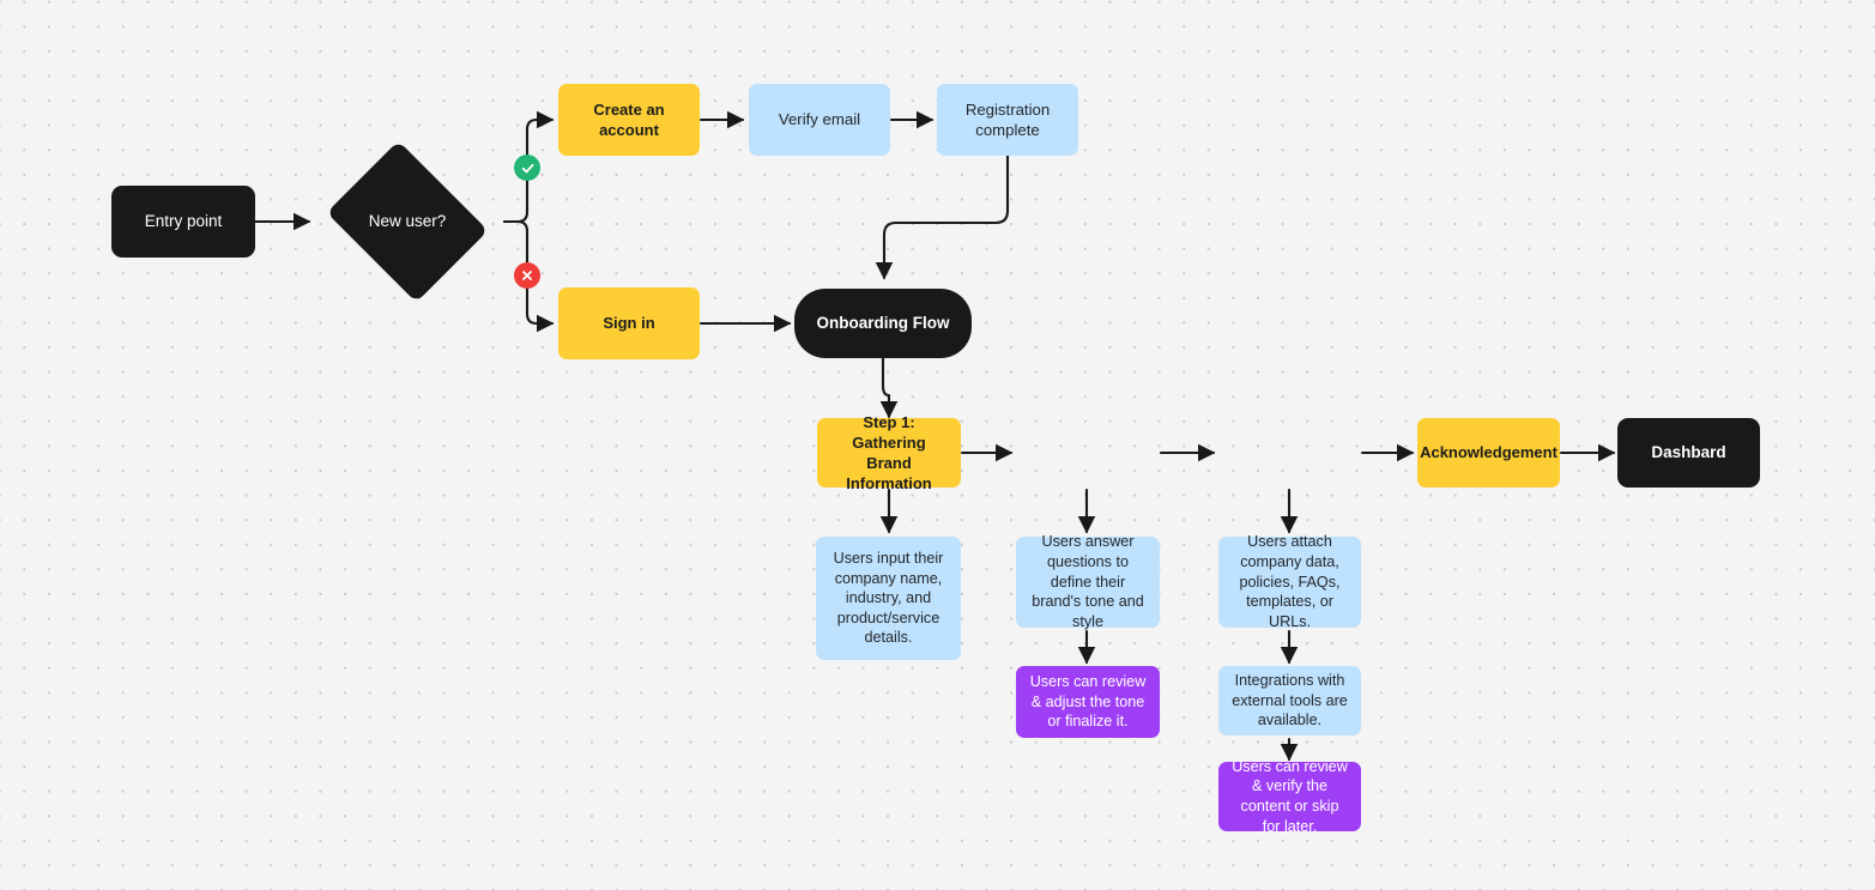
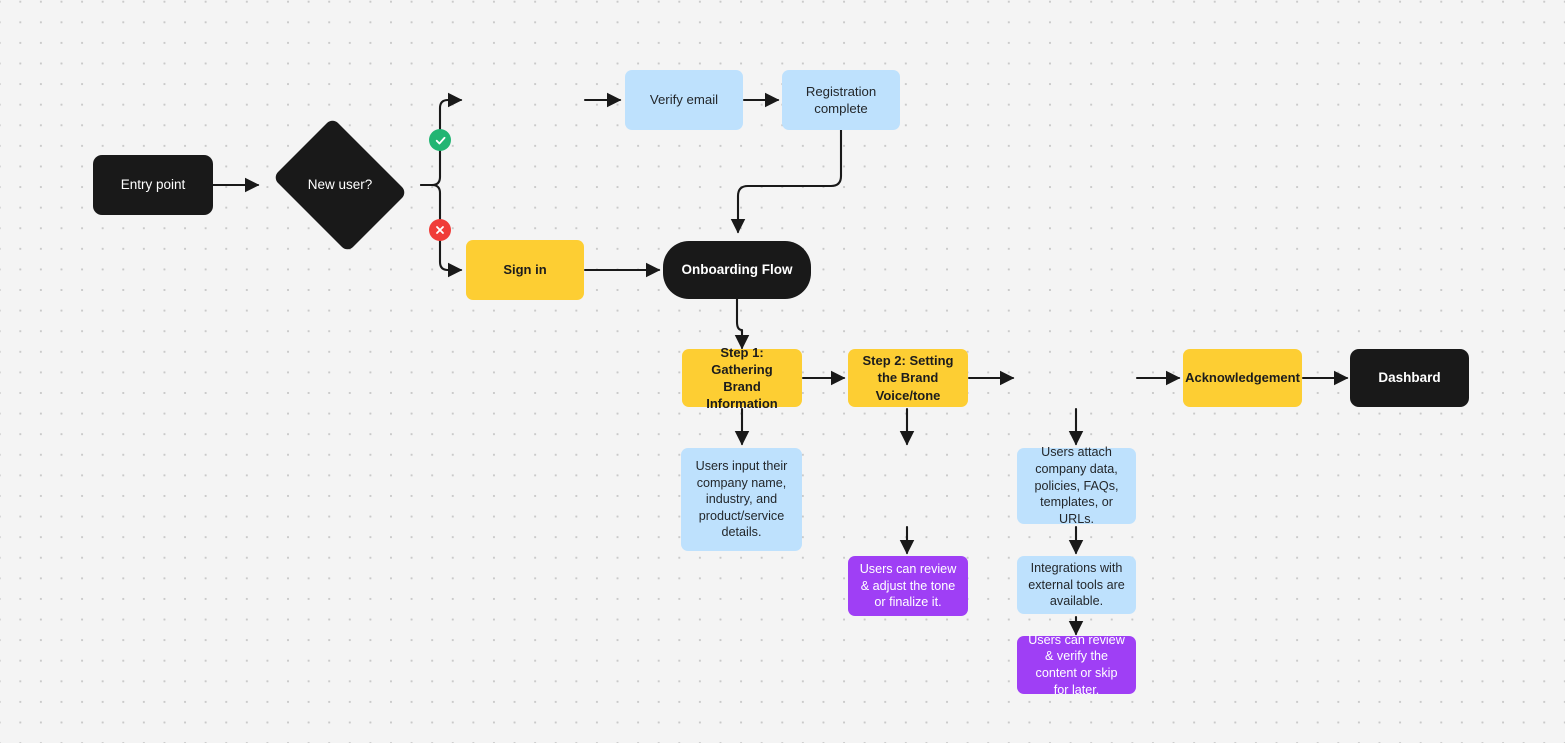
  Entry point
  New user?
- Create an account
  Verify email
  Registration complete
  Sign in
  Onboarding Flow
  Step 1: Gathering Brand Information
+ Step 2: Setting the Brand Voice/tone
  Acknowledgement
  Dashbard
  Users input their company name, industry, and product/service details.
- Users answer questions to define their brand's tone and style
  Users can review & adjust the tone or finalize it.
  Users attach company data, policies, FAQs, templates, or URLs.
  Integrations with external tools are available.
  Users can review & verify the content or skip for later.
